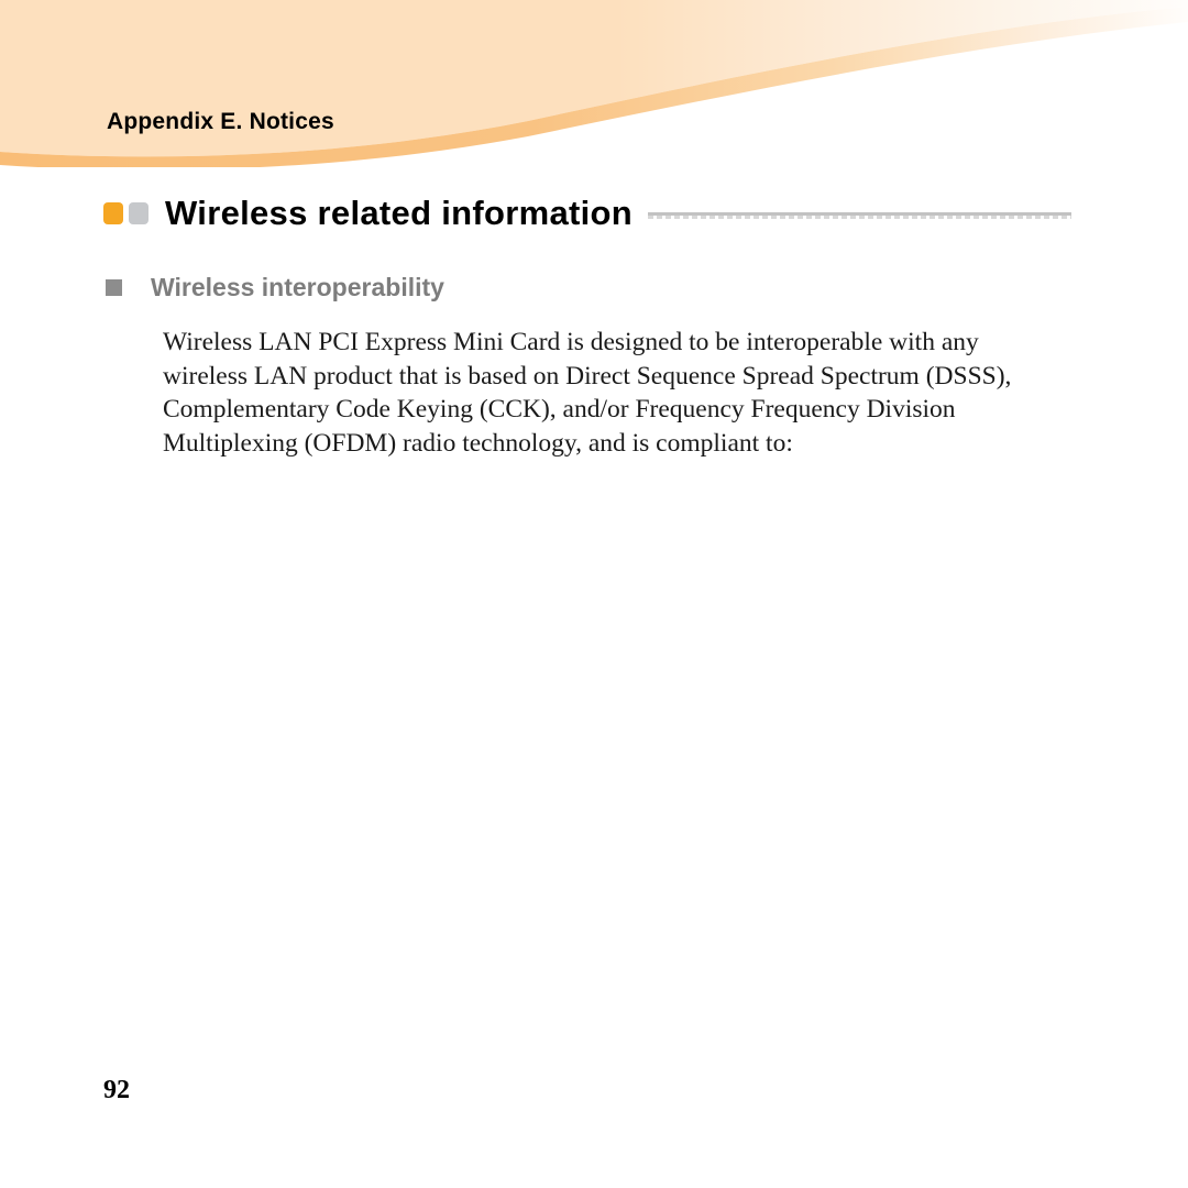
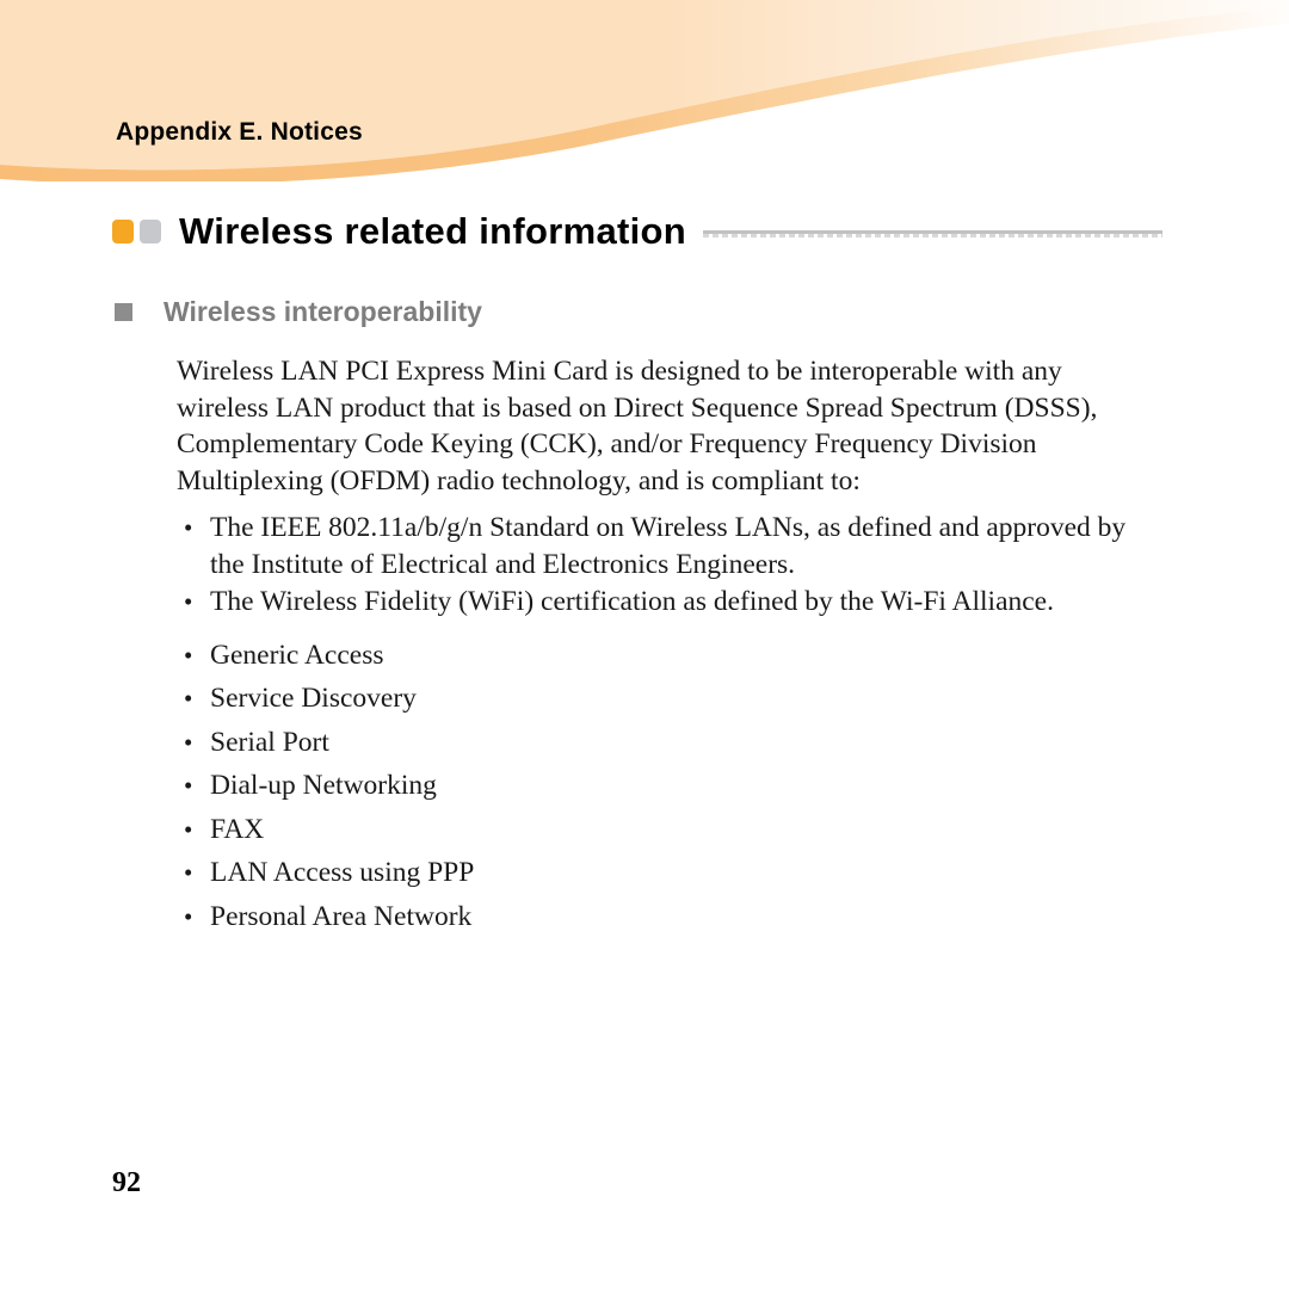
  Appendix E. Notices
  Wireless related information
  Wireless interoperability
  Wireless LAN PCI Express Mini Card is designed to be interoperable with any wireless LAN product that is based on Direct Sequence Spread Spectrum (DSSS), Complementary Code Keying (CCK), and/or Frequency Frequency Division Multiplexing (OFDM) radio technology, and is compliant to:
+ The IEEE 802.11a/b/g/n Standard on Wireless LANs, as defined and approved by the Institute of Electrical and Electronics Engineers.
+ The Wireless Fidelity (WiFi) certification as defined by the Wi-Fi Alliance.
+ Generic Access
+ Service Discovery
+ Serial Port
+ Dial-up Networking
+ FAX
+ LAN Access using PPP
+ Personal Area Network
  92
